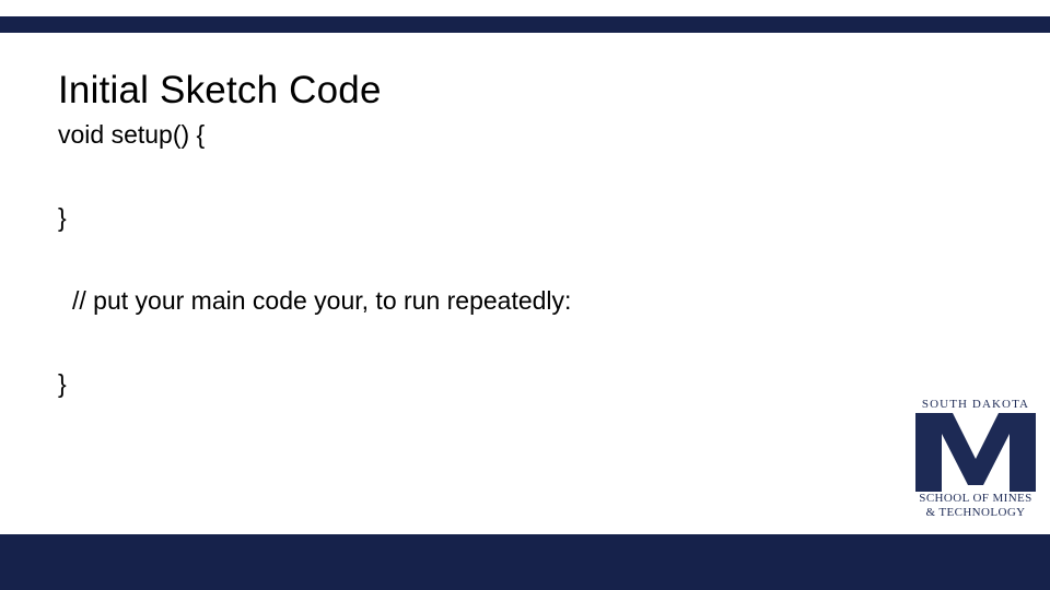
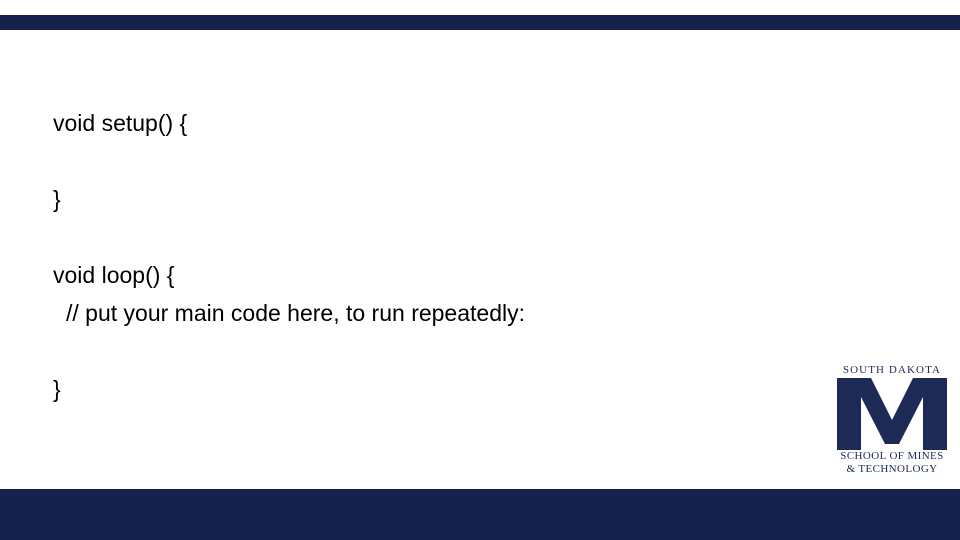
- Initial Sketch Code
  void setup() {
  }
+ void loop() {
- // put your main code your, to run repeatedly:
+ // put your main code here, to run repeatedly:
  }
  SOUTH DAKOTA
  SCHOOL OF MINES
  & TECHNOLOGY
